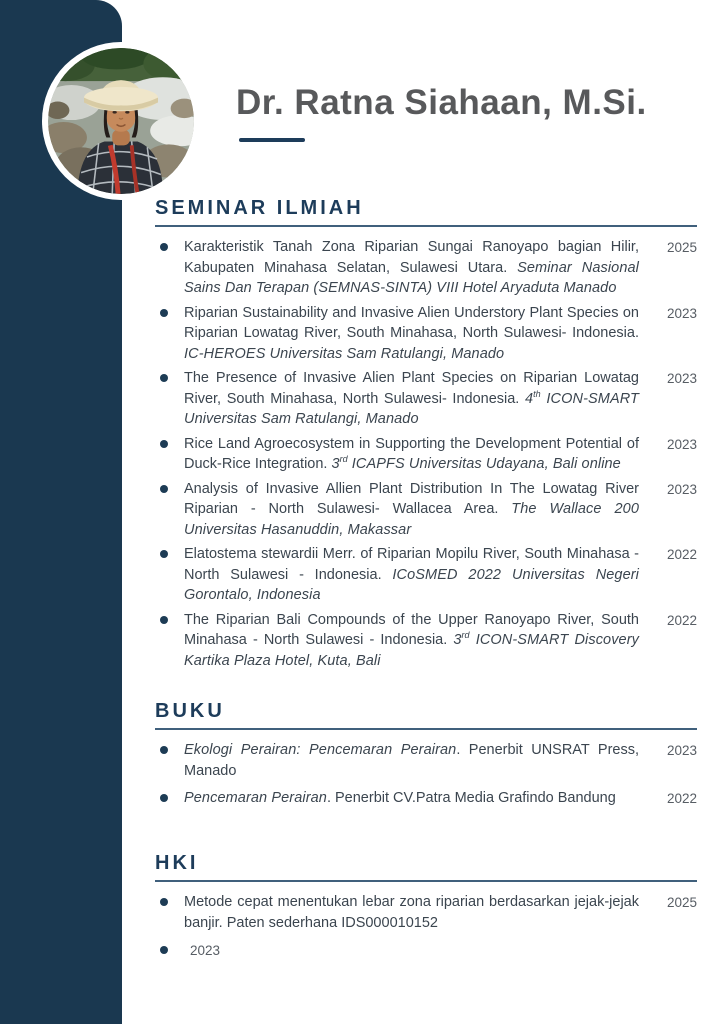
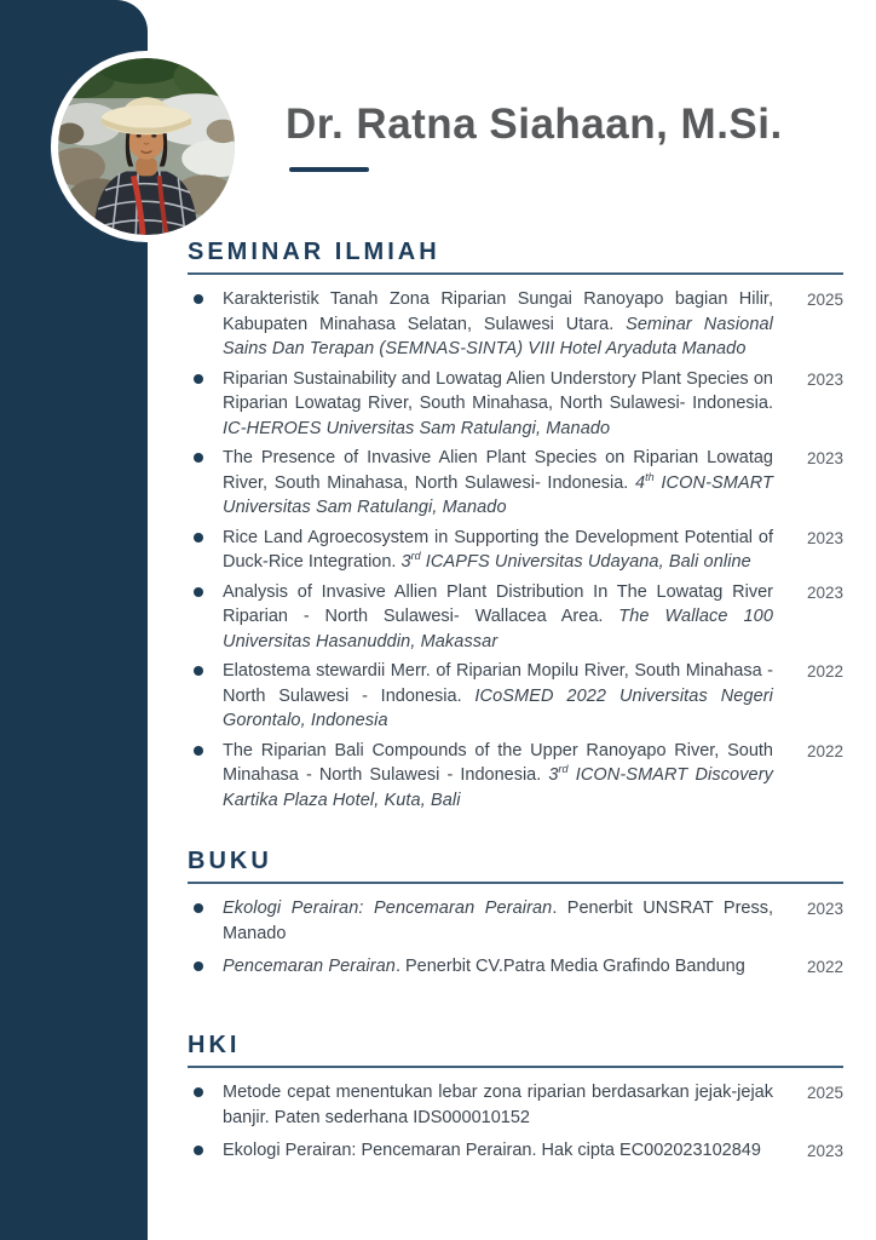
  Dr. Ratna Siahaan, M.Si.
  SEMINAR ILMIAH
  Karakteristik Tanah Zona Riparian Sungai Ranoyapo bagian Hilir, Kabupaten Minahasa Selatan, Sulawesi Utara. Seminar Nasional Sains Dan Terapan (SEMNAS-SINTA) VIII Hotel Aryaduta Manado
  2025
- Riparian Sustainability and Invasive Alien Understory Plant Species on Riparian Lowatag River, South Minahasa, North Sulawesi- Indonesia. IC-HEROES Universitas Sam Ratulangi, Manado
+ Riparian Sustainability and Lowatag Alien Understory Plant Species on Riparian Lowatag River, South Minahasa, North Sulawesi- Indonesia. IC-HEROES Universitas Sam Ratulangi, Manado
  2023
  The Presence of Invasive Alien Plant Species on Riparian Lowatag River, South Minahasa, North Sulawesi- Indonesia. 4th ICON-SMART Universitas Sam Ratulangi, Manado
  2023
  Rice Land Agroecosystem in Supporting the Development Potential of Duck-Rice Integration. 3rd ICAPFS Universitas Udayana, Bali online
  2023
- Analysis of Invasive Allien Plant Distribution In The Lowatag River Riparian - North Sulawesi- Wallacea Area. The Wallace 200 Universitas Hasanuddin, Makassar
+ Analysis of Invasive Allien Plant Distribution In The Lowatag River Riparian - North Sulawesi- Wallacea Area. The Wallace 100 Universitas Hasanuddin, Makassar
  2023
  Elatostema stewardii Merr. of Riparian Mopilu River, South Minahasa - North Sulawesi - Indonesia. ICoSMED 2022 Universitas Negeri Gorontalo, Indonesia
  2022
  The Riparian Bali Compounds of the Upper Ranoyapo River, South Minahasa - North Sulawesi - Indonesia. 3rd ICON-SMART Discovery Kartika Plaza Hotel, Kuta, Bali
  2022
  BUKU
  Ekologi Perairan: Pencemaran Perairan. Penerbit UNSRAT Press, Manado
  2023
  Pencemaran Perairan. Penerbit CV.Patra Media Grafindo Bandung
  2022
  HKI
  Metode cepat menentukan lebar zona riparian berdasarkan jejak-jejak banjir. Paten sederhana IDS000010152
  2025
+ Ekologi Perairan: Pencemaran Perairan. Hak cipta EC002023102849
  2023
